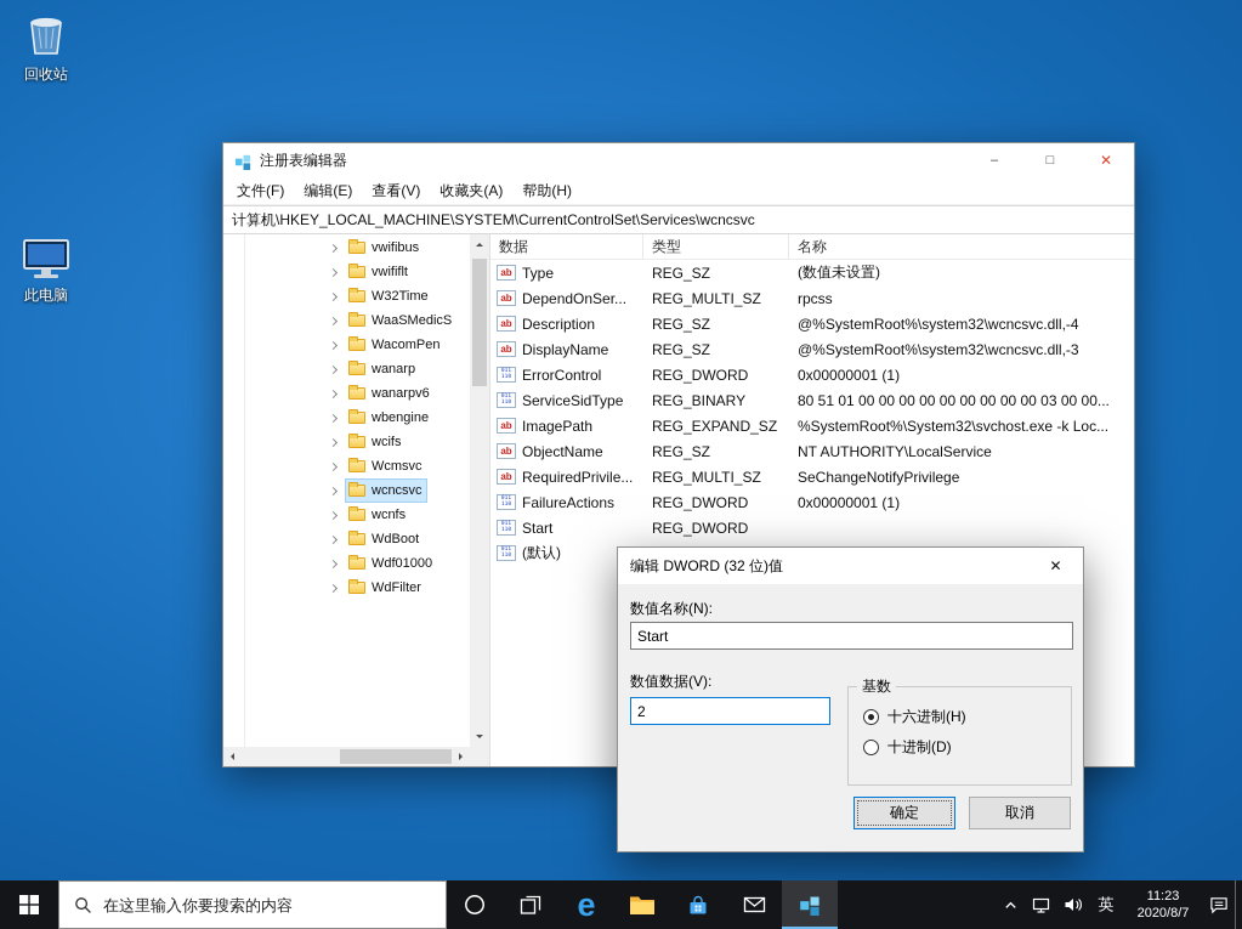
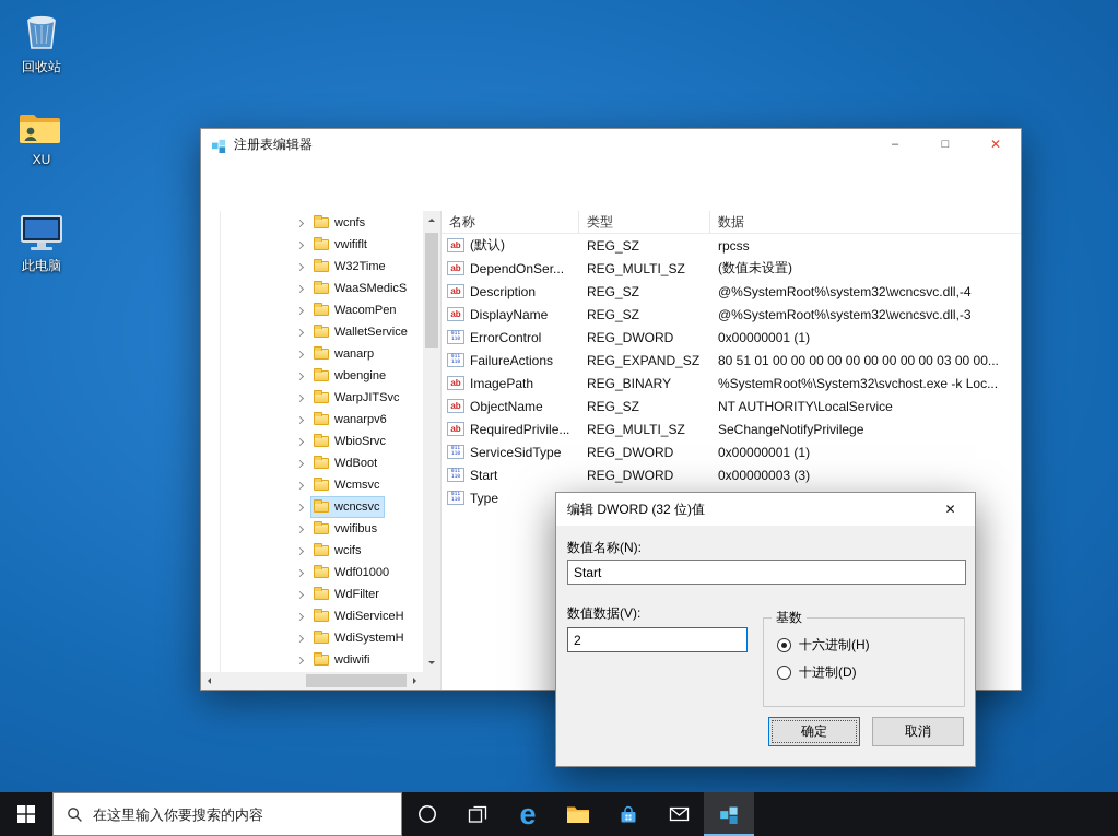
  回收站
+ XU
  此电脑
  注册表编辑器
  –
  □
  ✕
- 文件(F)
- 编辑(E)
- 查看(V)
- 收藏夹(A)
- 帮助(H)
- 计算机\HKEY_LOCAL_MACHINE\SYSTEM\CurrentControlSet\Services\wcncsvc
- vwifibus
+ wcnfs
  vwififlt
  W32Time
  WaaSMedicS
  WacomPen
+ WalletService
  wanarp
- wanarpv6
+ wbengine
+ WarpJITSvc
- wbengine
+ wanarpv6
+ WbioSrvc
- wcifs
+ WdBoot
  Wcmsvc
  wcncsvc
- wcnfs
+ vwifibus
- WdBoot
+ wcifs
  Wdf01000
  WdFilter
+ WdiServiceH
+ WdiSystemH
+ wdiwifi
- 数据
+ 名称
  类型
- 名称
+ 数据
- Type
+ (默认)
  REG_SZ
- (数值未设置)
+ rpcss
  DependOnSer...
  REG_MULTI_SZ
- rpcss
+ (数值未设置)
  Description
  REG_SZ
  @%SystemRoot%\system32\wcncsvc.dll,-4
  DisplayName
  REG_SZ
  @%SystemRoot%\system32\wcncsvc.dll,-3
  ErrorControl
  REG_DWORD
  0x00000001 (1)
- ServiceSidType
+ FailureActions
- REG_BINARY
+ REG_EXPAND_SZ
  80 51 01 00 00 00 00 00 00 00 00 00 03 00 00...
  ImagePath
- REG_EXPAND_SZ
+ REG_BINARY
  %SystemRoot%\System32\svchost.exe -k Loc...
  ObjectName
  REG_SZ
  NT AUTHORITY\LocalService
  RequiredPrivile...
  REG_MULTI_SZ
  SeChangeNotifyPrivilege
- FailureActions
+ ServiceSidType
  REG_DWORD
  0x00000001 (1)
  Start
  REG_DWORD
+ 0x00000003 (3)
- (默认)
+ Type
  编辑 DWORD (32 位)值
  ✕
  数值名称(N):
  Start
  数值数据(V):
  2
  基数
  十六进制(H)
  十进制(D)
  确定
  取消
  在这里输入你要搜索的内容
  e
- 英
- 11:23
- 2020/8/7
